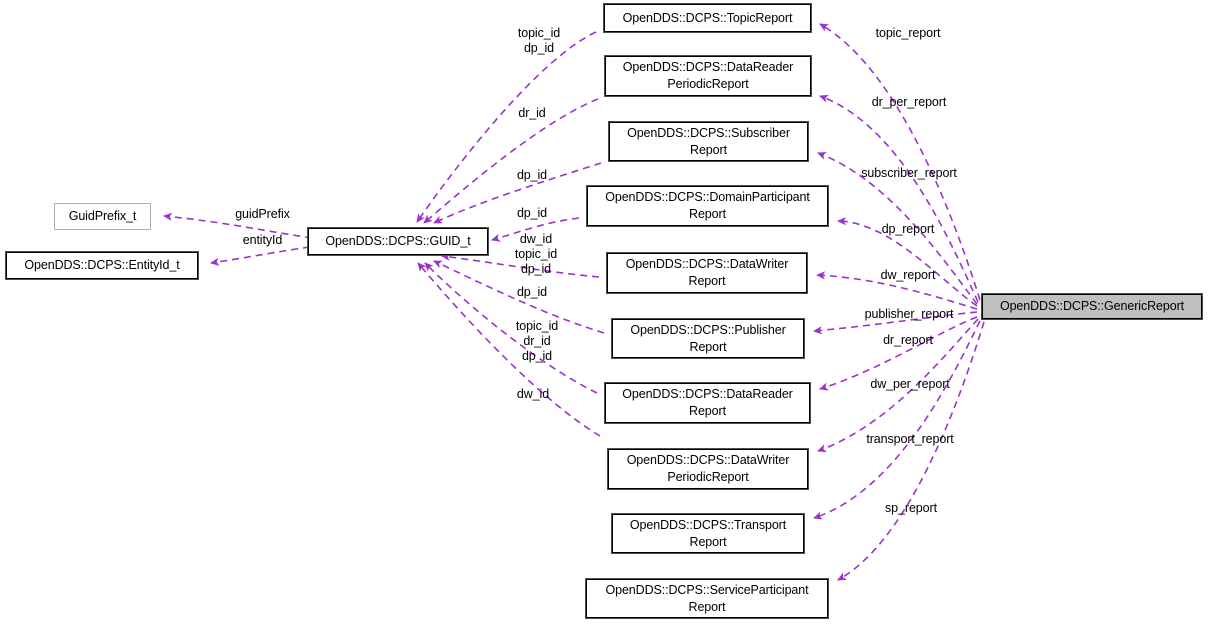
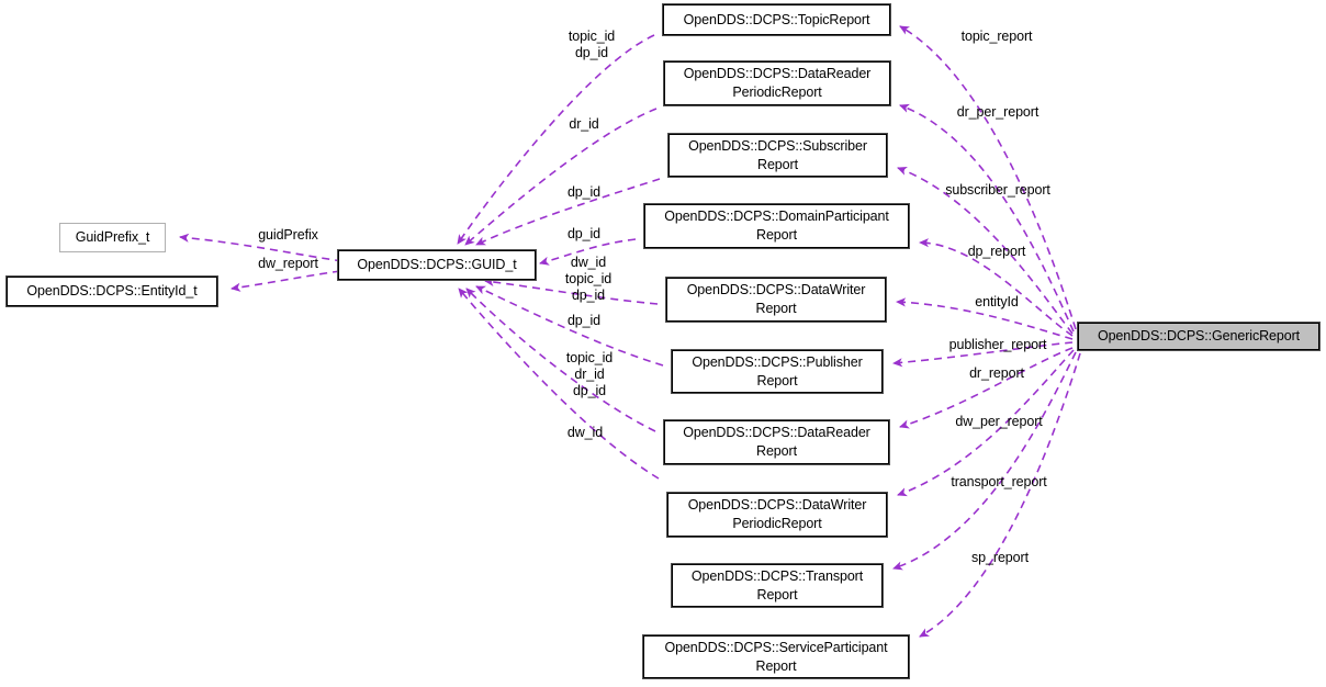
  GuidPrefix_t
  OpenDDS::DCPS::EntityId_t
  OpenDDS::DCPS::GUID_t
  OpenDDS::DCPS::TopicReport
  OpenDDS::DCPS::DataReader
  PeriodicReport
  OpenDDS::DCPS::Subscriber
  Report
  OpenDDS::DCPS::DomainParticipant
  Report
  OpenDDS::DCPS::DataWriter
  Report
  OpenDDS::DCPS::Publisher
  Report
  OpenDDS::DCPS::DataReader
  Report
  OpenDDS::DCPS::DataWriter
  PeriodicReport
  OpenDDS::DCPS::Transport
  Report
  OpenDDS::DCPS::ServiceParticipant
  Report
  OpenDDS::DCPS::GenericReport
  guidPrefix
- entityId
+ dw_report
  topic_id
  dp_id
  dr_id
  dp_id
  dp_id
  dw_id
  topic_id
  dp_id
  dp_id
  topic_id
  dr_id
  dp_id
  dw_id
  topic_report
  dr_per_report
  subscriber_report
  dp_report
- dw_report
+ entityId
  publisher_report
  dr_report
  dw_per_report
  transport_report
  sp_report
